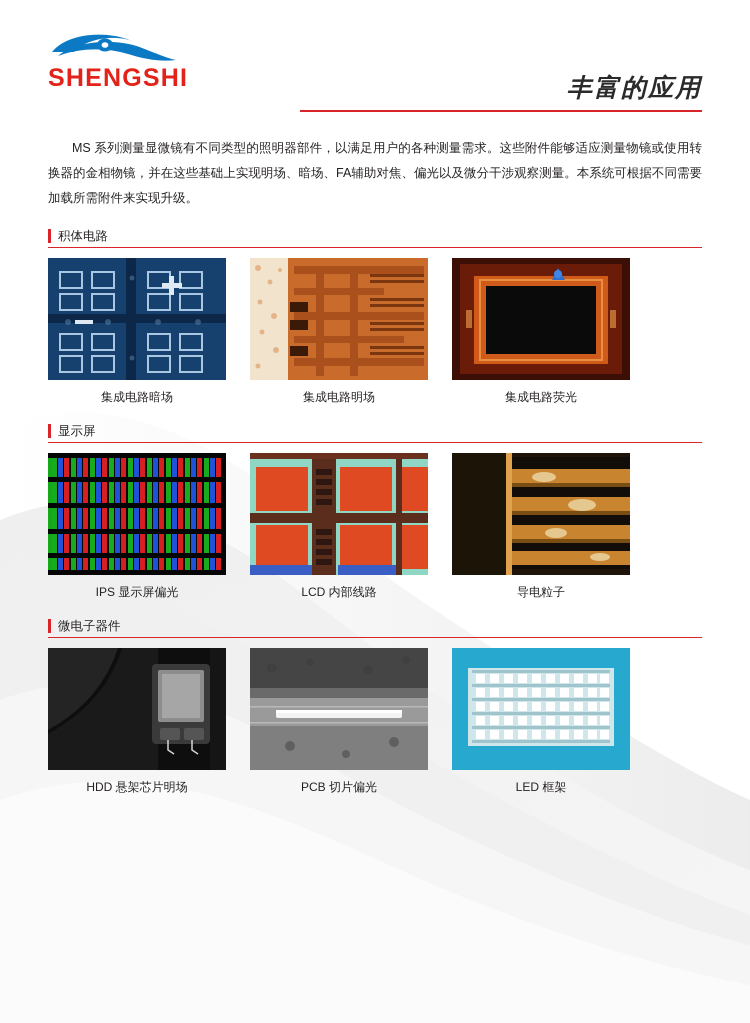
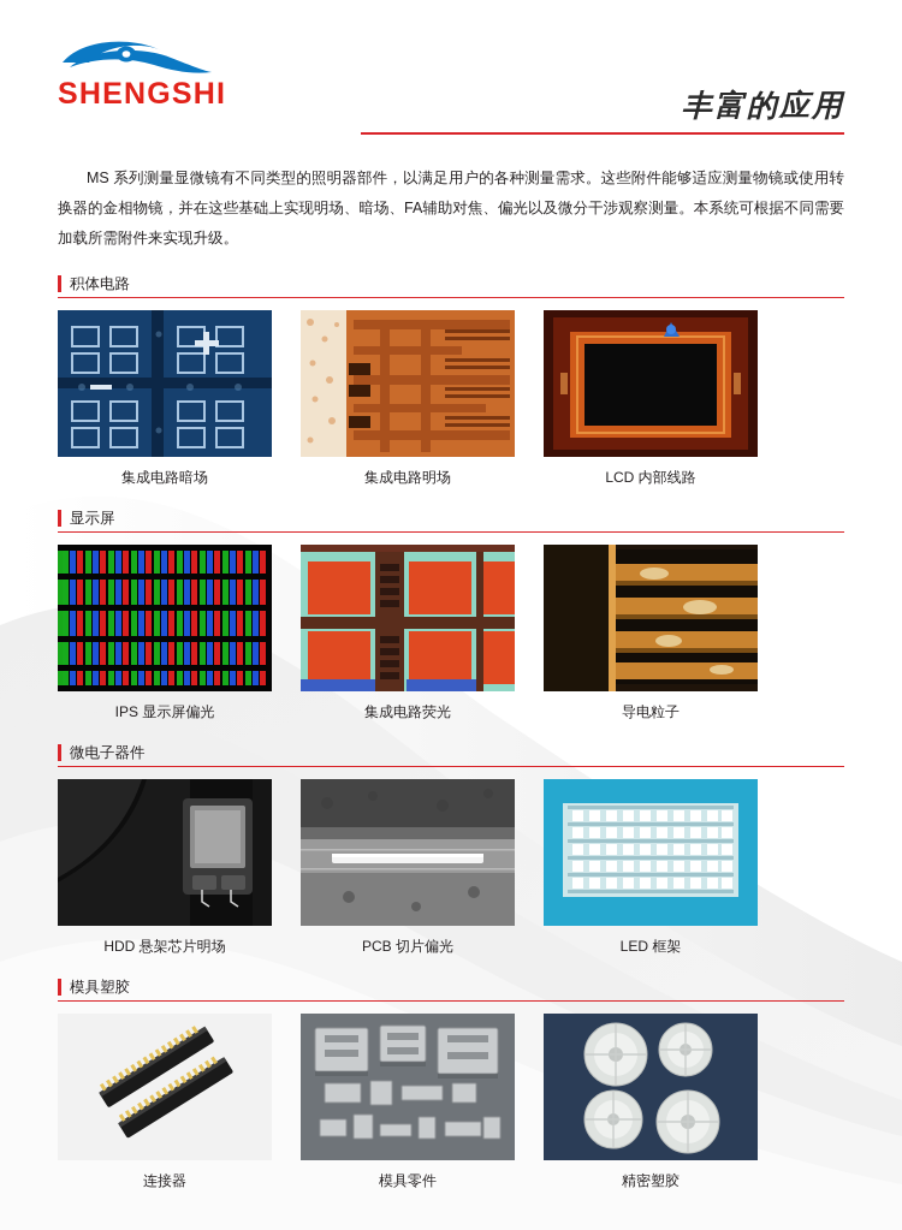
  SHENGSHI
  丰富的应用
  MS 系列测量显微镜有不同类型的照明器部件，以满足用户的各种测量需求。这些附件能够适应测量物镜或使用转换器的金相物镜，并在这些基础上实现明场、暗场、FA辅助对焦、偏光以及微分干涉观察测量。本系统可根据不同需要加载所需附件来实现升级。
  积体电路
  集成电路暗场
  集成电路明场
- 集成电路荧光
+ LCD 内部线路
  显示屏
  IPS 显示屏偏光
- LCD 内部线路
+ 集成电路荧光
  导电粒子
  微电子器件
  HDD 悬架芯片明场
  PCB 切片偏光
  LED 框架
+ 模具塑胶
+ 连接器
+ 模具零件
+ 精密塑胶
